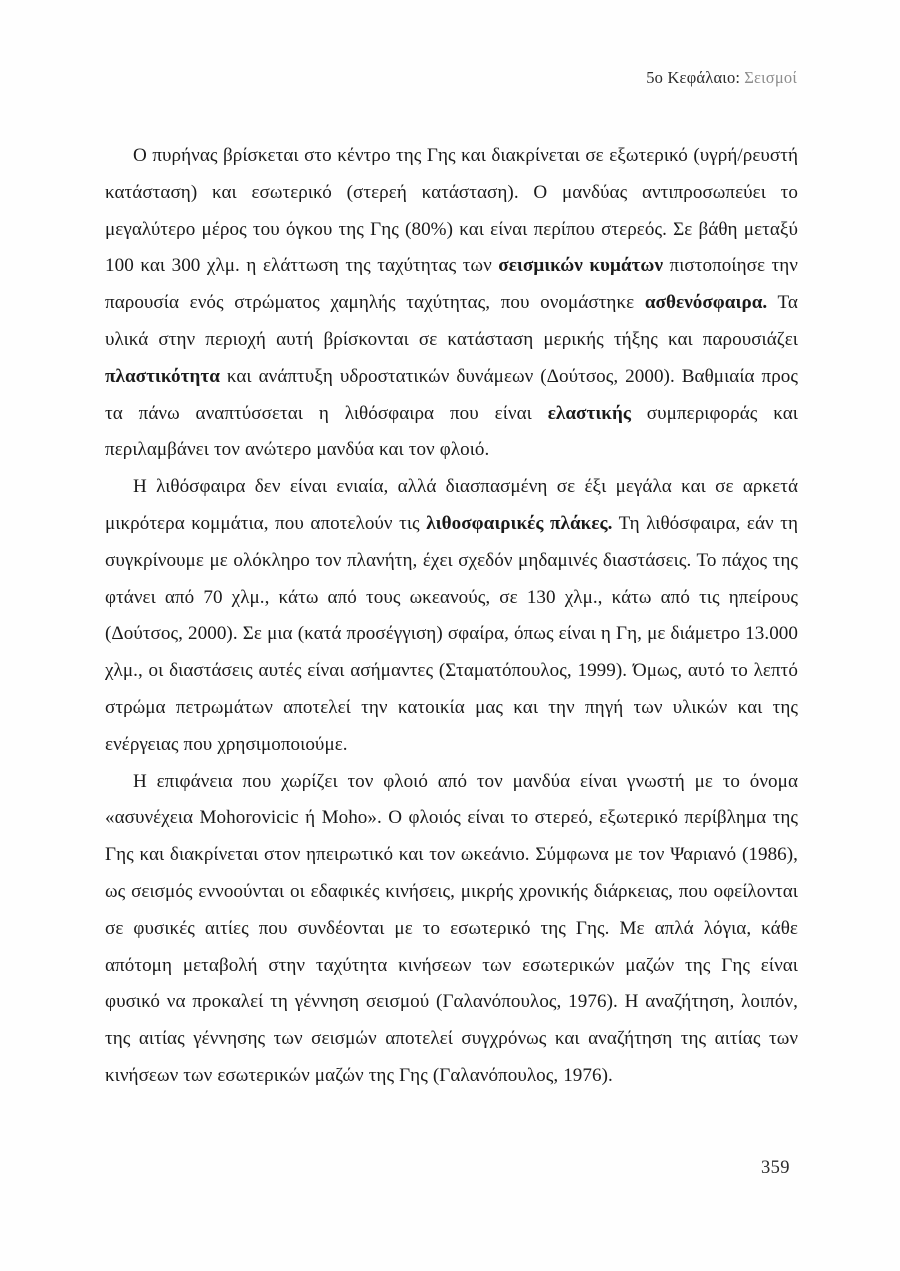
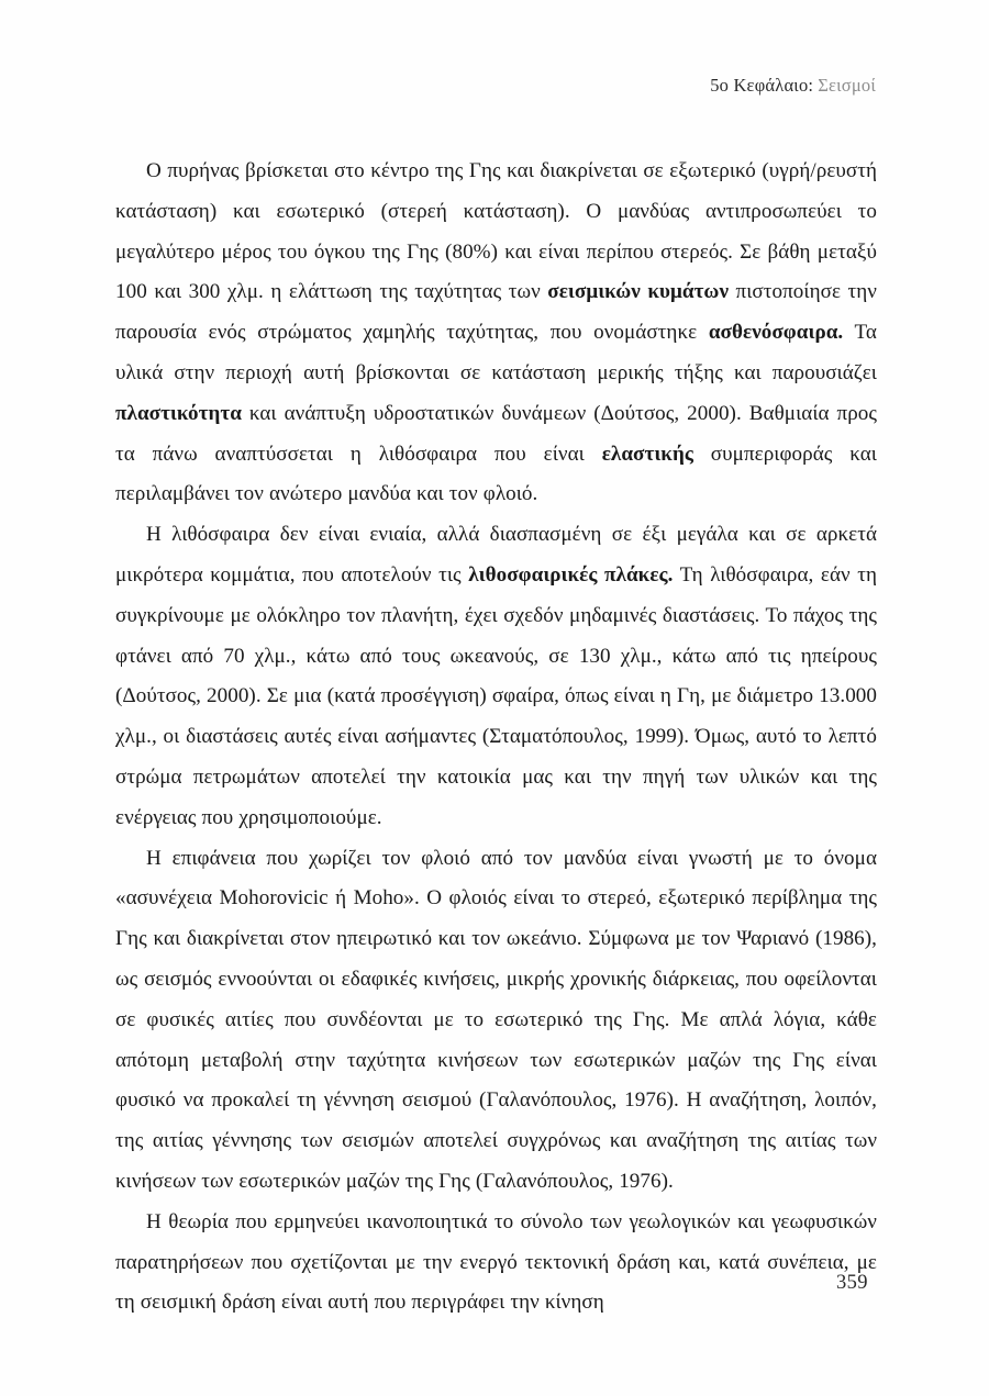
  5ο Κεφάλαιο: Σεισμοί
  Ο πυρήνας βρίσκεται στο κέντρο της Γης και διακρίνεται σε εξωτερικό (υγρή/ρευστή κατάσταση) και εσωτερικό (στερεή κατάσταση). Ο μανδύας αντιπροσωπεύει το μεγαλύτερο μέρος του όγκου της Γης (80%) και είναι περίπου στερεός. Σε βάθη μεταξύ 100 και 300 χλμ. η ελάττωση της ταχύτητας των σεισμικών κυμάτων πιστοποίησε την παρουσία ενός στρώματος χαμηλής ταχύτητας, που ονομάστηκε ασθενόσφαιρα. Τα υλικά στην περιοχή αυτή βρίσκονται σε κατάσταση μερικής τήξης και παρουσιάζει πλαστικότητα και ανάπτυξη υδροστατικών δυνάμεων (Δούτσος, 2000). Βαθμιαία προς τα πάνω αναπτύσσεται η λιθόσφαιρα που είναι ελαστικής συμπεριφοράς και περιλαμβάνει τον ανώτερο μανδύα και τον φλοιό.
  Η λιθόσφαιρα δεν είναι ενιαία, αλλά διασπασμένη σε έξι μεγάλα και σε αρκετά μικρότερα κομμάτια, που αποτελούν τις λιθοσφαιρικές πλάκες. Τη λιθόσφαιρα, εάν τη συγκρίνουμε με ολόκληρο τον πλανήτη, έχει σχεδόν μηδαμινές διαστάσεις. Το πάχος της φτάνει από 70 χλμ., κάτω από τους ωκεανούς, σε 130 χλμ., κάτω από τις ηπείρους (Δούτσος, 2000). Σε μια (κατά προσέγγιση) σφαίρα, όπως είναι η Γη, με διάμετρο 13.000 χλμ., οι διαστάσεις αυτές είναι ασήμαντες (Σταματόπουλος, 1999). Όμως, αυτό το λεπτό στρώμα πετρωμάτων αποτελεί την κατοικία μας και την πηγή των υλικών και της ενέργειας που χρησιμοποιούμε.
  Η επιφάνεια που χωρίζει τον φλοιό από τον μανδύα είναι γνωστή με το όνομα «ασυνέχεια Mohorovicic ή Moho». Ο φλοιός είναι το στερεό, εξωτερικό περίβλημα της Γης και διακρίνεται στον ηπειρωτικό και τον ωκεάνιο. Σύμφωνα με τον Ψαριανό (1986), ως σεισμός εννοούνται οι εδαφικές κινήσεις, μικρής χρονικής διάρκειας, που οφείλονται σε φυσικές αιτίες που συνδέονται με το εσωτερικό της Γης. Με απλά λόγια, κάθε απότομη μεταβολή στην ταχύτητα κινήσεων των εσωτερικών μαζών της Γης είναι φυσικό να προκαλεί τη γέννηση σεισμού (Γαλανόπουλος, 1976). Η αναζήτηση, λοιπόν, της αιτίας γέννησης των σεισμών αποτελεί συγχρόνως και αναζήτηση της αιτίας των κινήσεων των εσωτερικών μαζών της Γης (Γαλανόπουλος, 1976).
+ Η θεωρία που ερμηνεύει ικανοποιητικά το σύνολο των γεωλογικών και γεωφυσικών παρατηρήσεων που σχετίζονται με την ενεργό τεκτονική δράση και, κατά συνέπεια, με τη σεισμική δράση είναι αυτή που περιγράφει την κίνηση
  359
